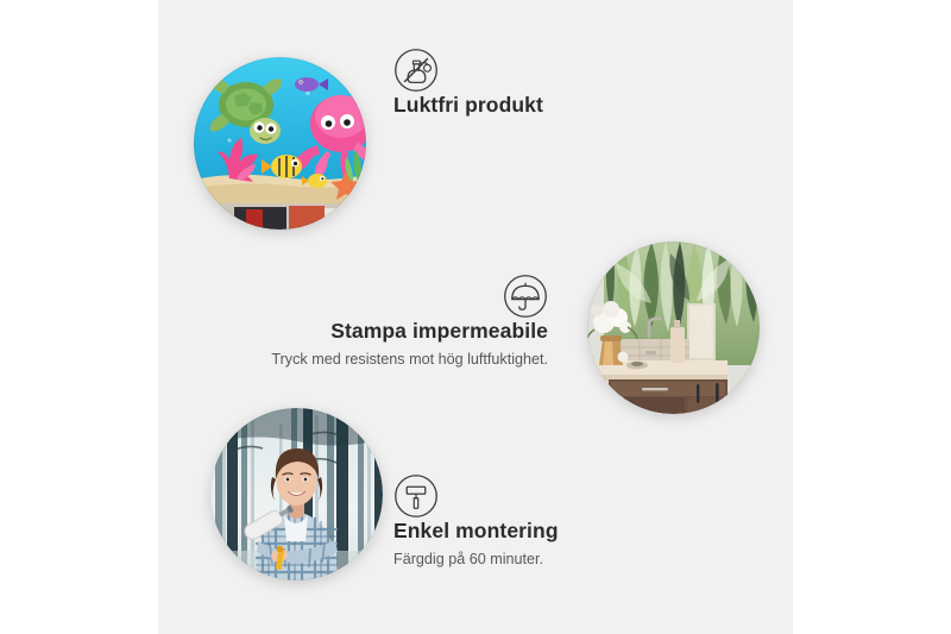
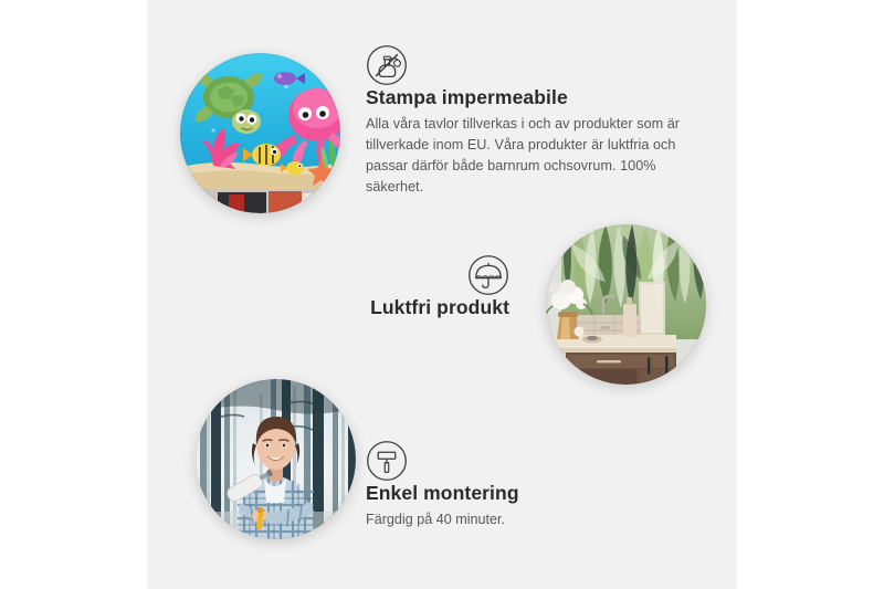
- Luktfri produkt
+ Stampa impermeabile
+ Alla våra tavlor tillverkas i och av produkter som är tillverkade inom EU. Våra produkter är luktfria och passar därför både barnrum ochsovrum. 100% säkerhet.
- Stampa impermeabile
+ Luktfri produkt
- Tryck med resistens mot hög luftfuktighet.
  Enkel montering
- Färgdig på 60 minuter.
+ Färgdig på 40 minuter.
